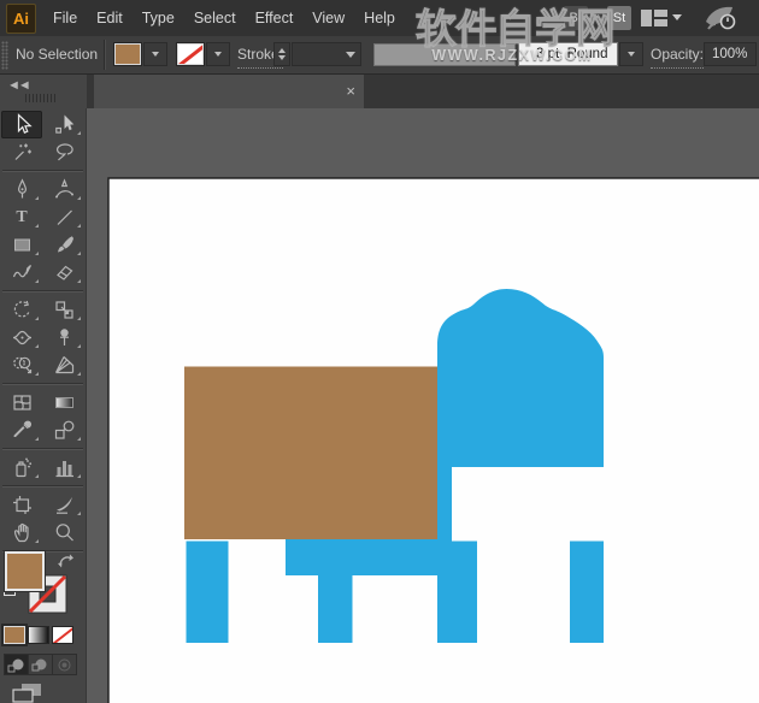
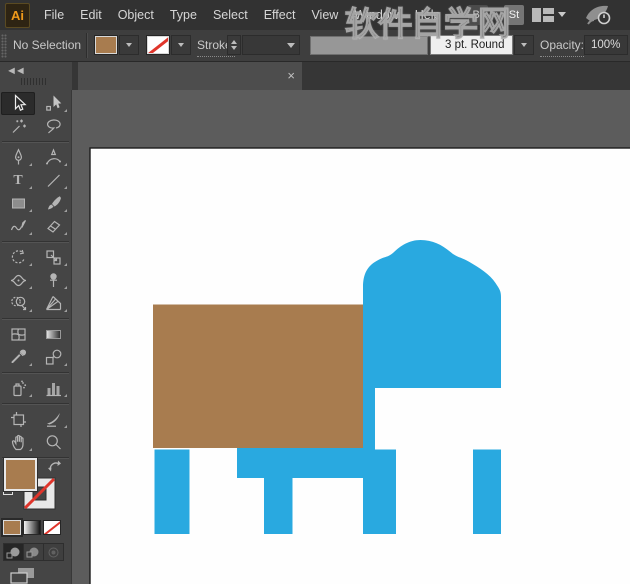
  Ai
  File
  Edit
+ Object
  Type
  Select
  Effect
  View
+ Window
  Help
  Br
  St
  No Selection
  Strok
  3 pt. Round
  Opacity:
  100%
  ◄◄
  ×
  T
  软件自学网
- WWW.RJZXW.COM
